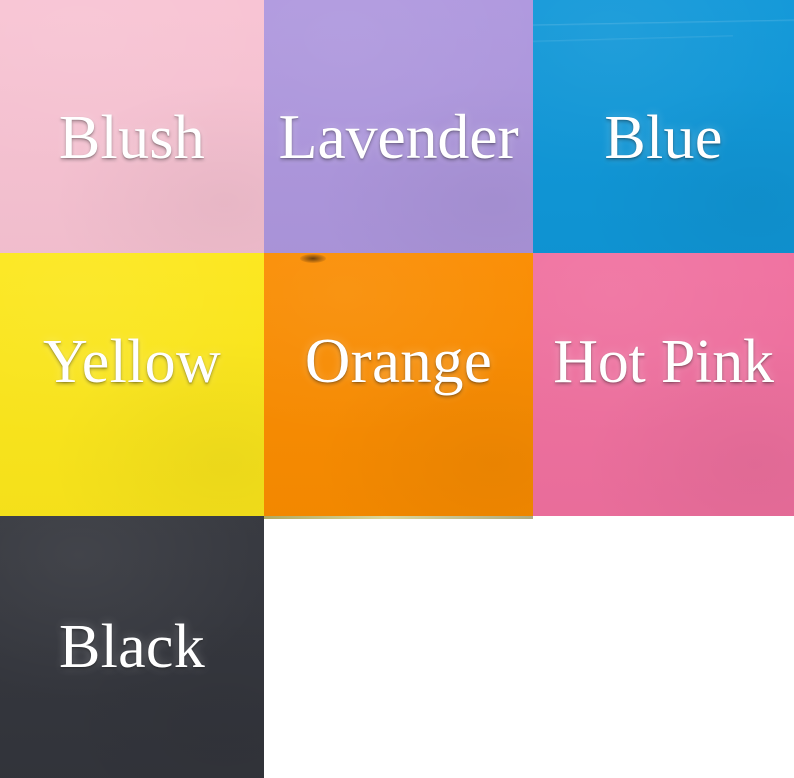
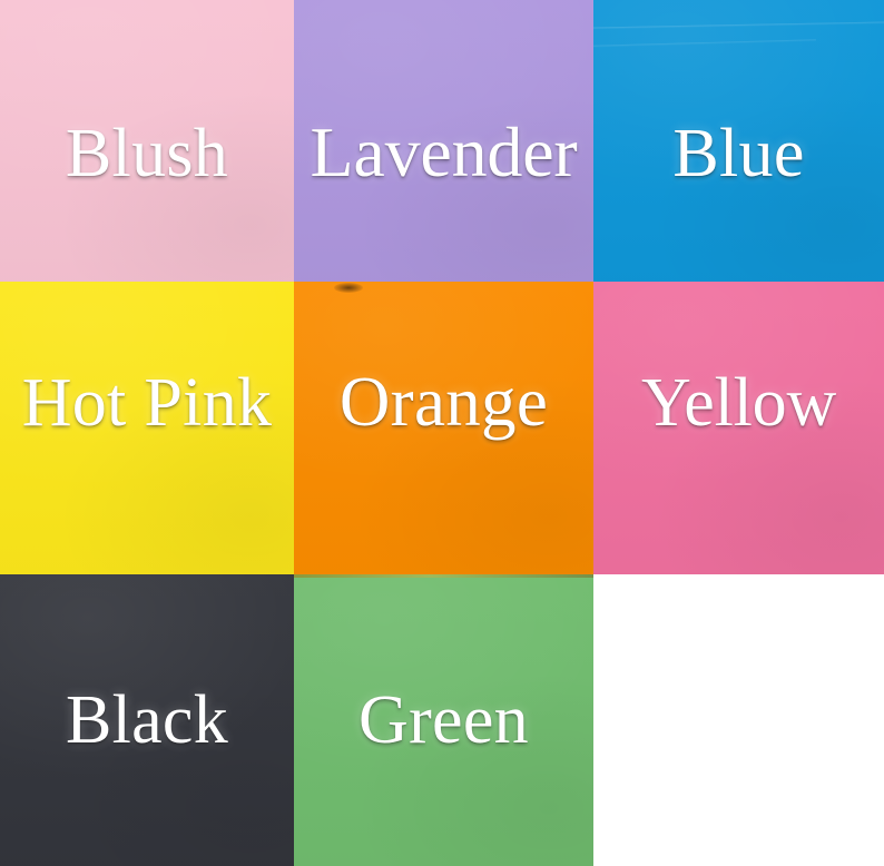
  Blush
  Lavender
  Blue
- Yellow
+ Hot Pink
  Orange
- Hot Pink
+ Yellow
  Black
+ Green
